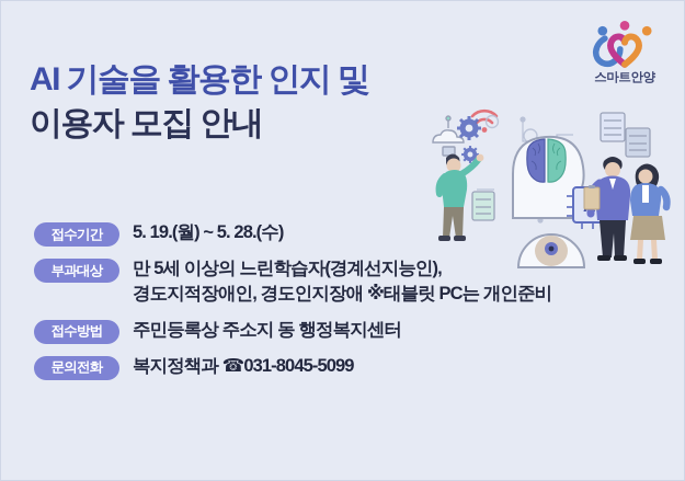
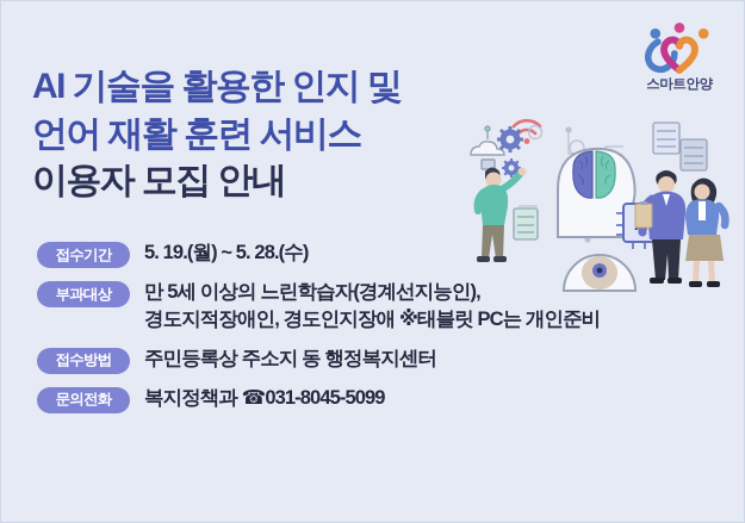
  스마트안양
  AI 기술을 활용한 인지 및
+ 언어 재활 훈련 서비스
  이용자 모집 안내
  접수기간
  5. 19.(월) ~ 5. 28.(수)
  부과대상
  만 5세 이상의 느린학습자(경계선지능인),
  경도지적장애인, 경도인지장애 ※태블릿 PC는 개인준비
  접수방법
  주민등록상 주소지 동 행정복지센터
  문의전화
  복지정책과 ☎031-8045-5099
